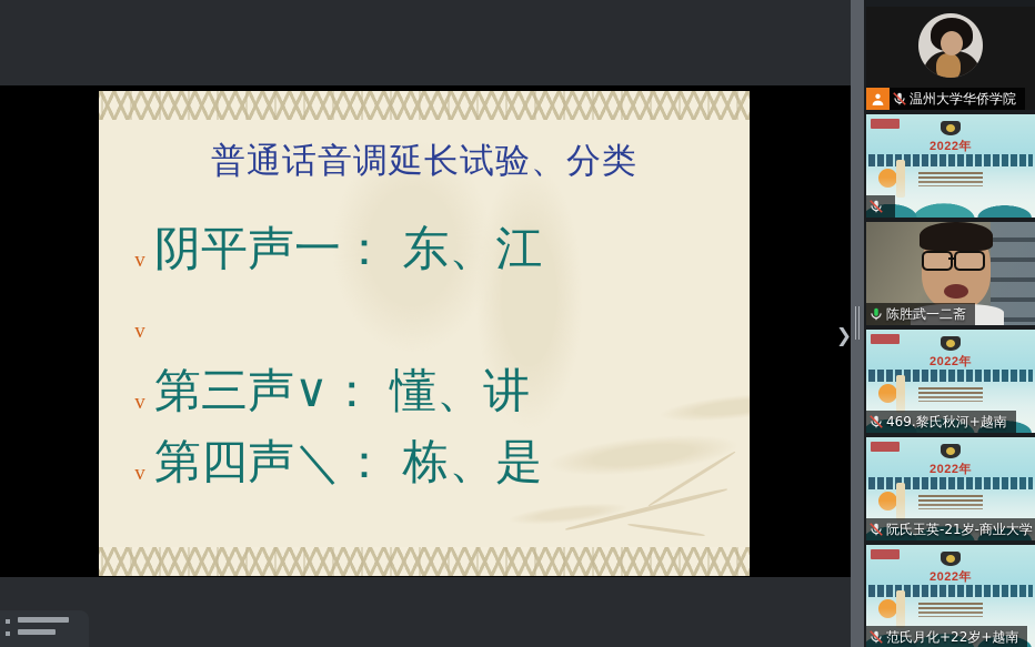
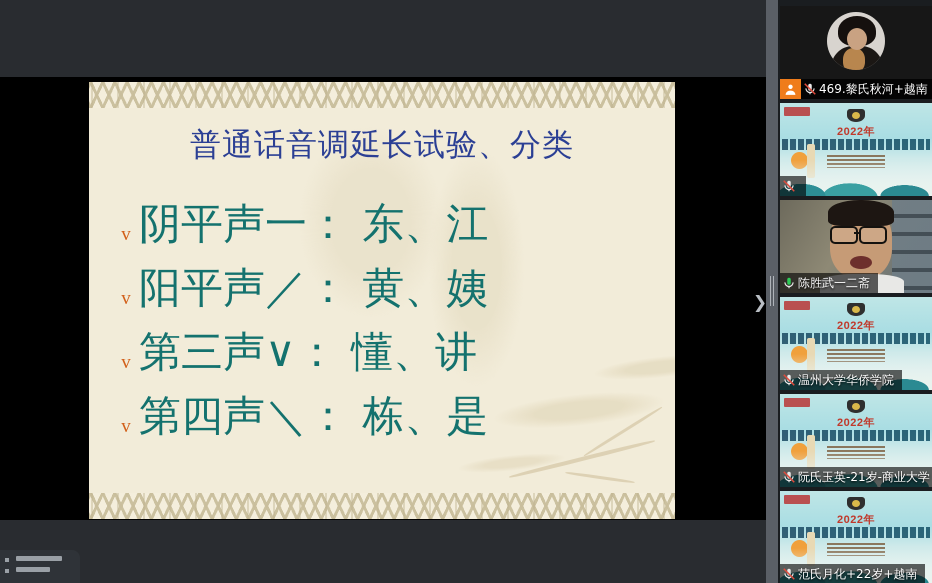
  普通话音调延长试验、分类
  v
  阴平声一： 东、江
  v
+ 阳平声／： 黄、姨
  v
  第三声∨： 懂、讲
  v
  第四声＼： 栋、是
  ❯
- 温州大学华侨学院
+ 469.黎氏秋河+越南
  2022年
  陈胜武一二斋
  2022年
- 469.黎氏秋河+越南
+ 温州大学华侨学院
  2022年
  阮氏玉英-21岁-商业大学
  2022年
  范氏月化+22岁+越南
